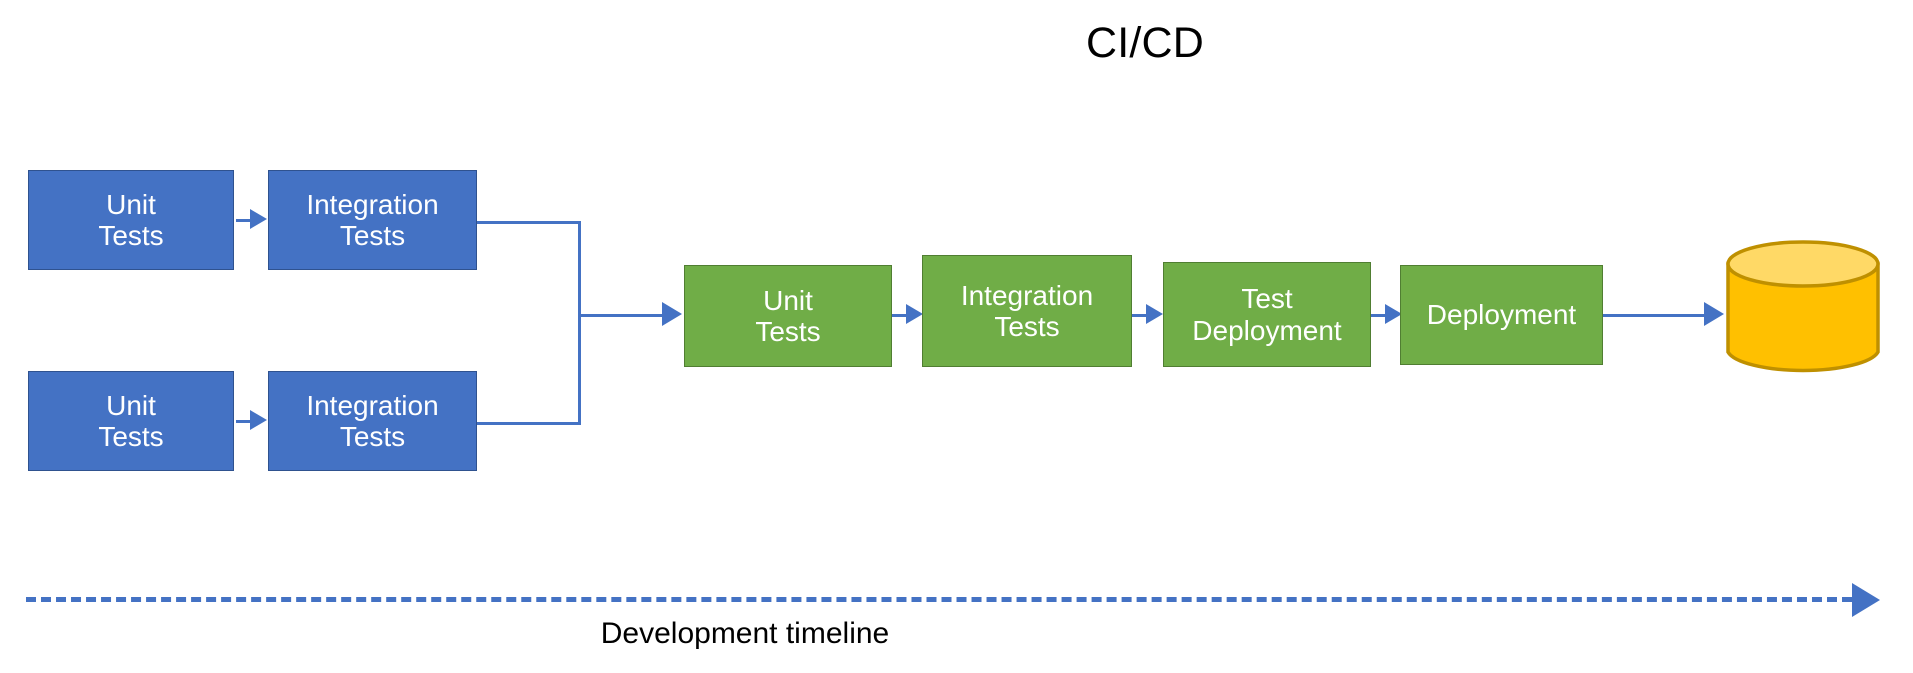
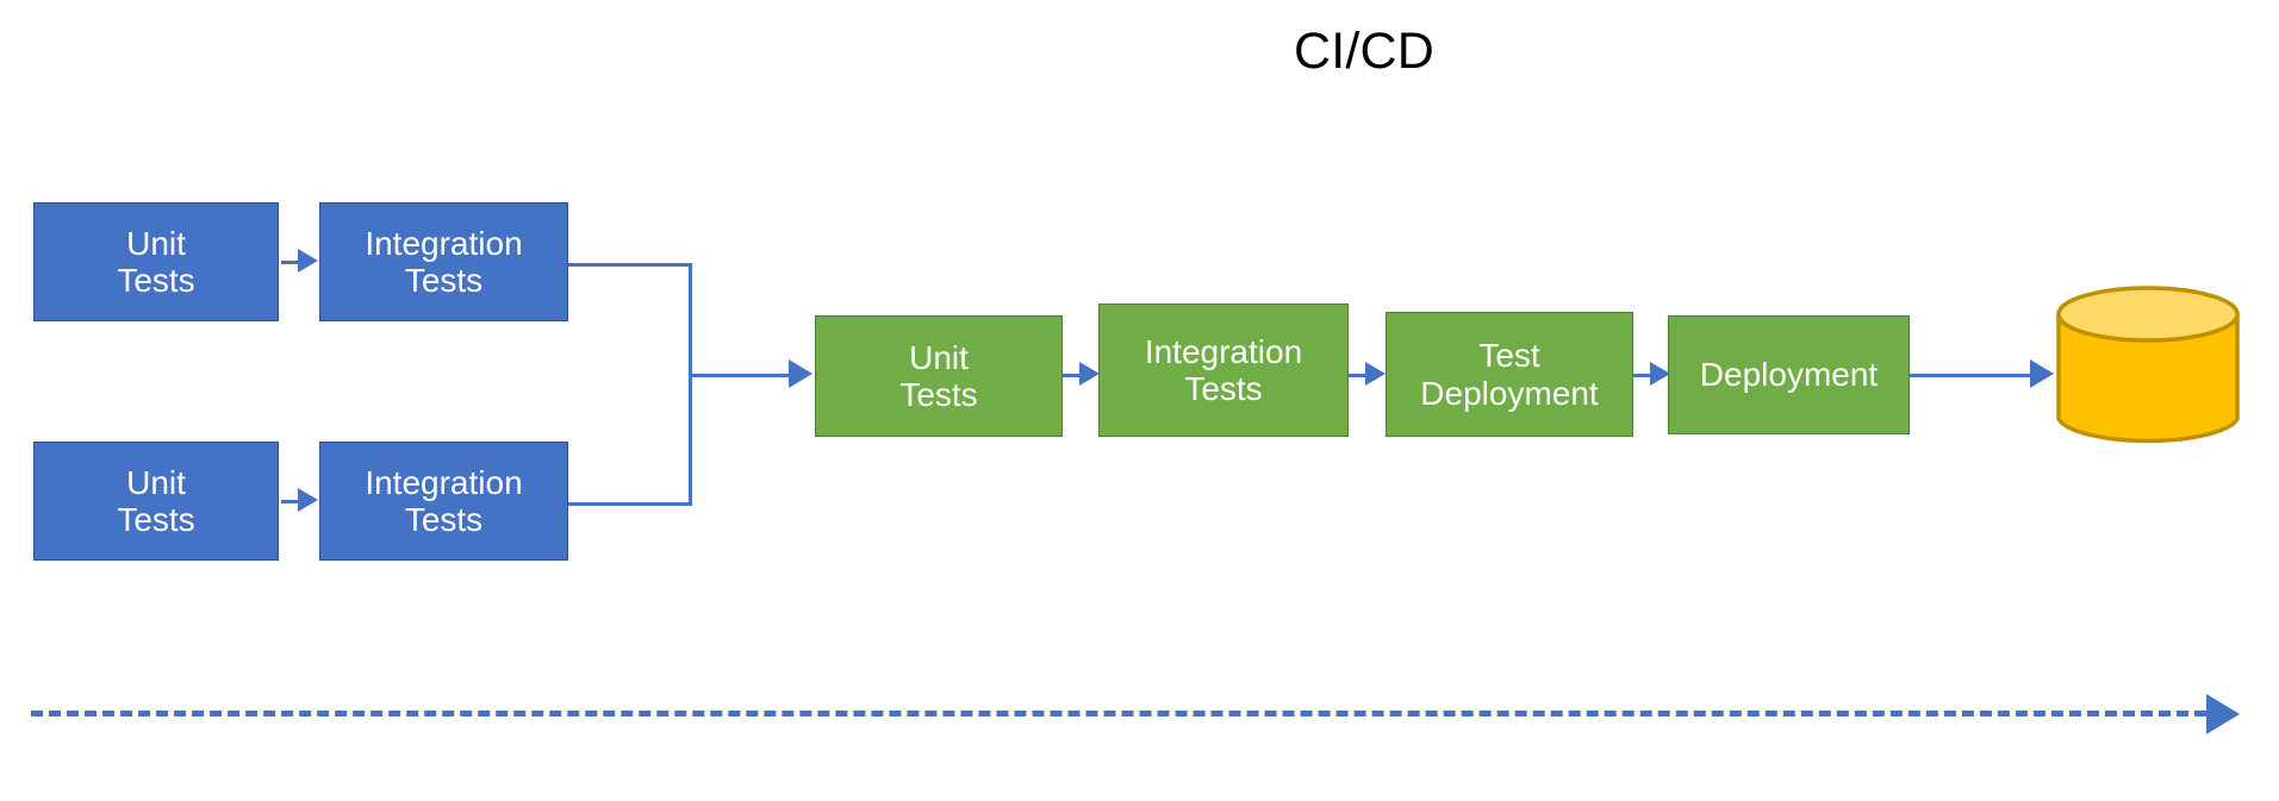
  CI/CD
  Unit
  Tests
  Integration
  Tests
  Unit
  Tests
  Integration
  Tests
  Unit
  Tests
  Integration
  Tests
  Test
  Deployment
  Deployment
- Development timeline
